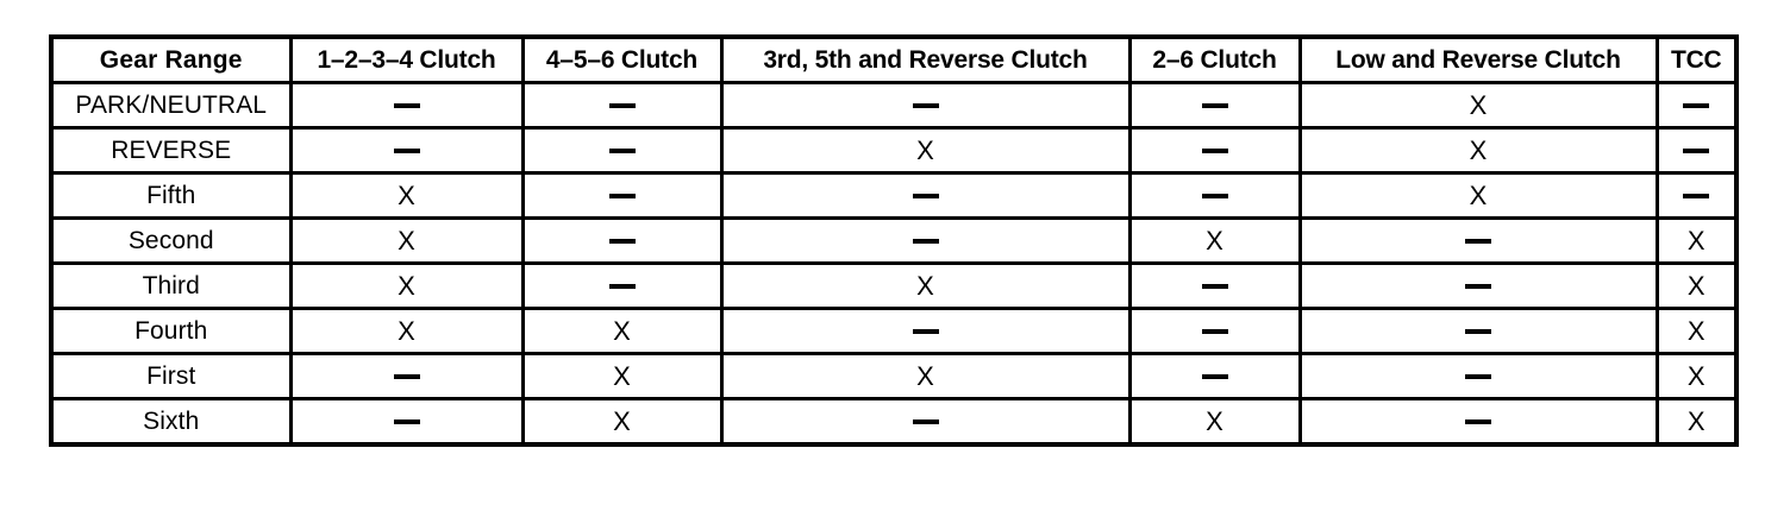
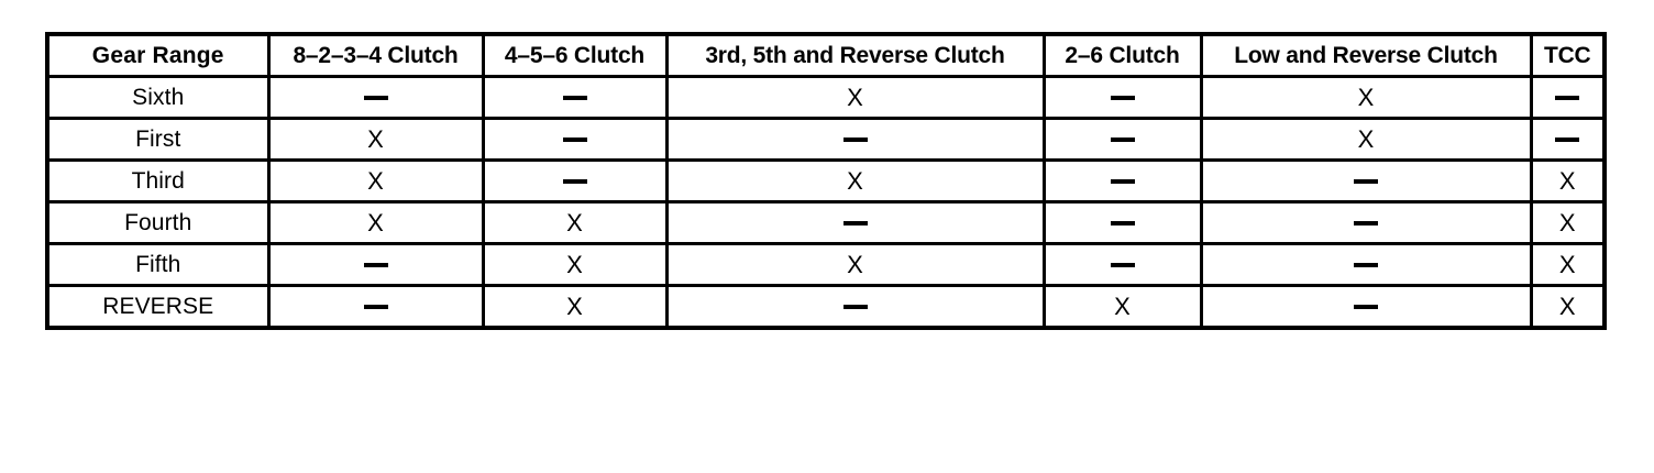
- Gear Range	1–2–3–4 Clutch	4–5–6 Clutch	3rd, 5th and Reverse Clutch	2–6 Clutch	Low and Reverse Clutch	TCC
+ Gear Range	8–2–3–4 Clutch	4–5–6 Clutch	3rd, 5th and Reverse Clutch	2–6 Clutch	Low and Reverse Clutch	TCC
- PARK/NEUTRAL					X
- REVERSE			X		X
+ Sixth			X		X
- Fifth	X				X
+ First	X				X
- Second	X			X		X
  Third	X		X			X
  Fourth	X	X				X
- First		X	X			X
+ Fifth		X	X			X
- Sixth		X		X		X
+ REVERSE		X		X		X
